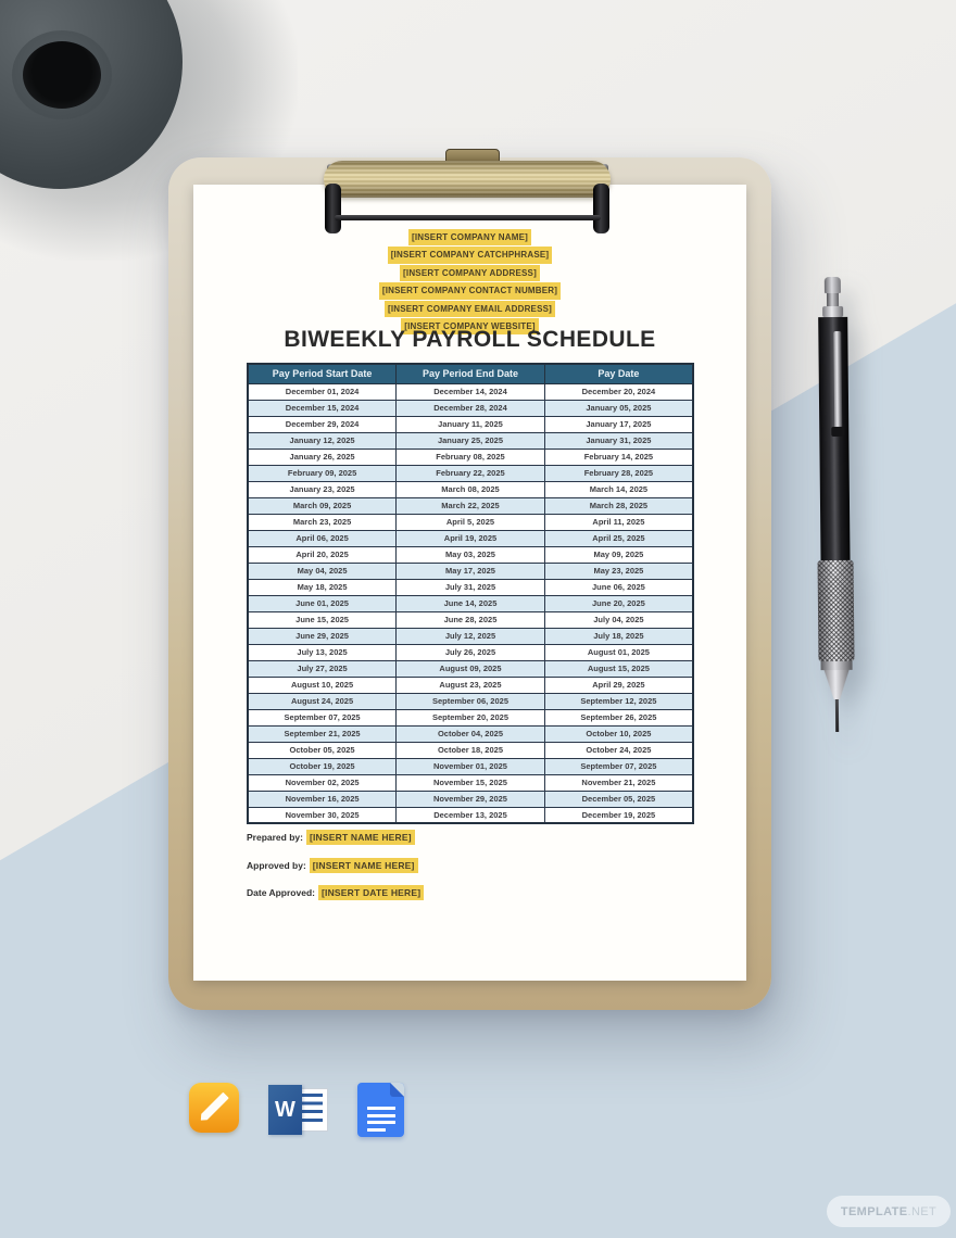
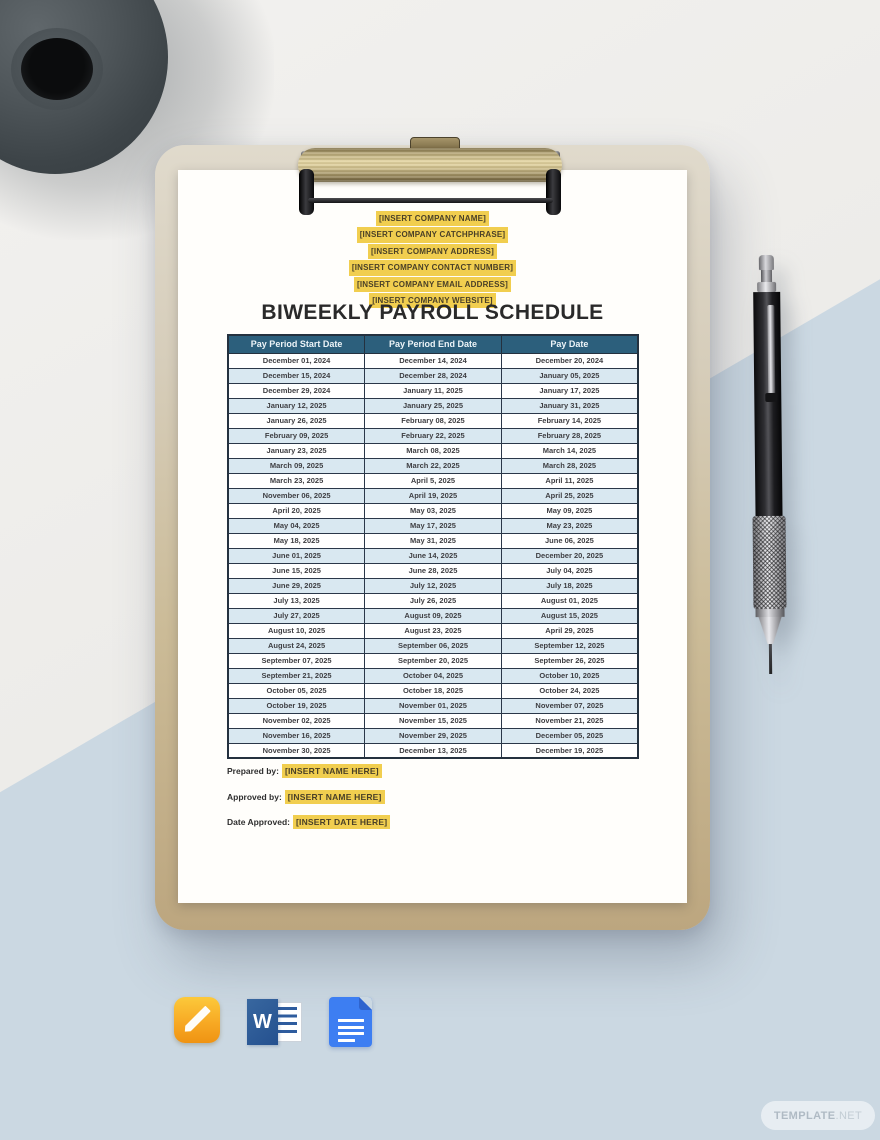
  [INSERT COMPANY NAME]
  [INSERT COMPANY CATCHPHRASE]
  [INSERT COMPANY ADDRESS]
  [INSERT COMPANY CONTACT NUMBER]
  [INSERT COMPANY EMAIL ADDRESS]
  [INSERT COMPANY WEBSITE]
  BIWEEKLY PAYROLL SCHEDULE
  Pay Period Start Date	Pay Period End Date	Pay Date
  December 01, 2024	December 14, 2024	December 20, 2024
  December 15, 2024	December 28, 2024	January 05, 2025
  December 29, 2024	January 11, 2025	January 17, 2025
  January 12, 2025	January 25, 2025	January 31, 2025
  January 26, 2025	February 08, 2025	February 14, 2025
  February 09, 2025	February 22, 2025	February 28, 2025
  January 23, 2025	March 08, 2025	March 14, 2025
  March 09, 2025	March 22, 2025	March 28, 2025
  March 23, 2025	April 5, 2025	April 11, 2025
- April 06, 2025	April 19, 2025	April 25, 2025
+ November 06, 2025	April 19, 2025	April 25, 2025
  April 20, 2025	May 03, 2025	May 09, 2025
  May 04, 2025	May 17, 2025	May 23, 2025
- May 18, 2025	July 31, 2025	June 06, 2025
+ May 18, 2025	May 31, 2025	June 06, 2025
- June 01, 2025	June 14, 2025	June 20, 2025
+ June 01, 2025	June 14, 2025	December 20, 2025
  June 15, 2025	June 28, 2025	July 04, 2025
  June 29, 2025	July 12, 2025	July 18, 2025
  July 13, 2025	July 26, 2025	August 01, 2025
  July 27, 2025	August 09, 2025	August 15, 2025
  August 10, 2025	August 23, 2025	April 29, 2025
  August 24, 2025	September 06, 2025	September 12, 2025
  September 07, 2025	September 20, 2025	September 26, 2025
  September 21, 2025	October 04, 2025	October 10, 2025
  October 05, 2025	October 18, 2025	October 24, 2025
- October 19, 2025	November 01, 2025	September 07, 2025
+ October 19, 2025	November 01, 2025	November 07, 2025
  November 02, 2025	November 15, 2025	November 21, 2025
  November 16, 2025	November 29, 2025	December 05, 2025
  November 30, 2025	December 13, 2025	December 19, 2025
  Prepared by: [INSERT NAME HERE]
  Approved by: [INSERT NAME HERE]
  Date Approved: [INSERT DATE HERE]
  W
  TEMPLATE
  .NET
